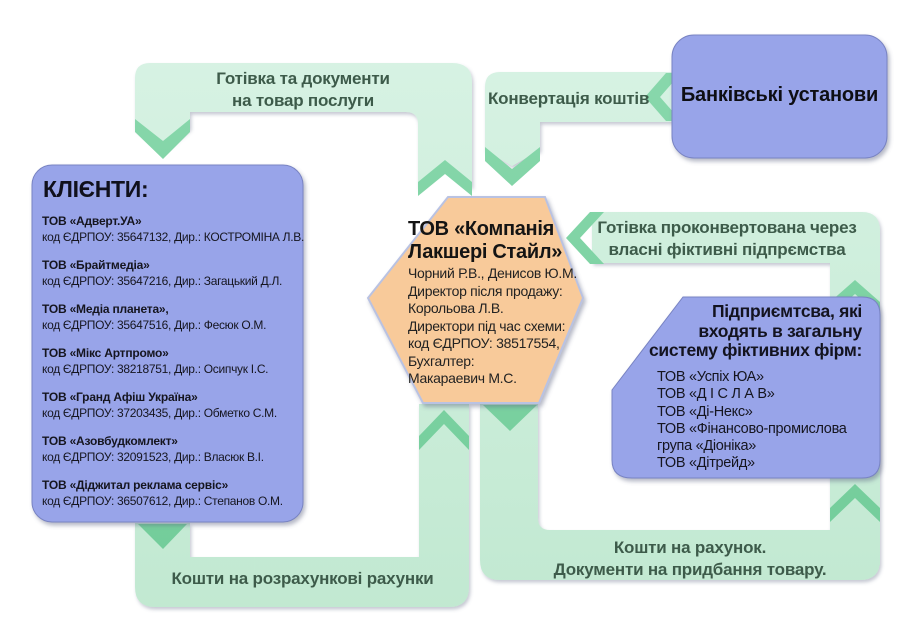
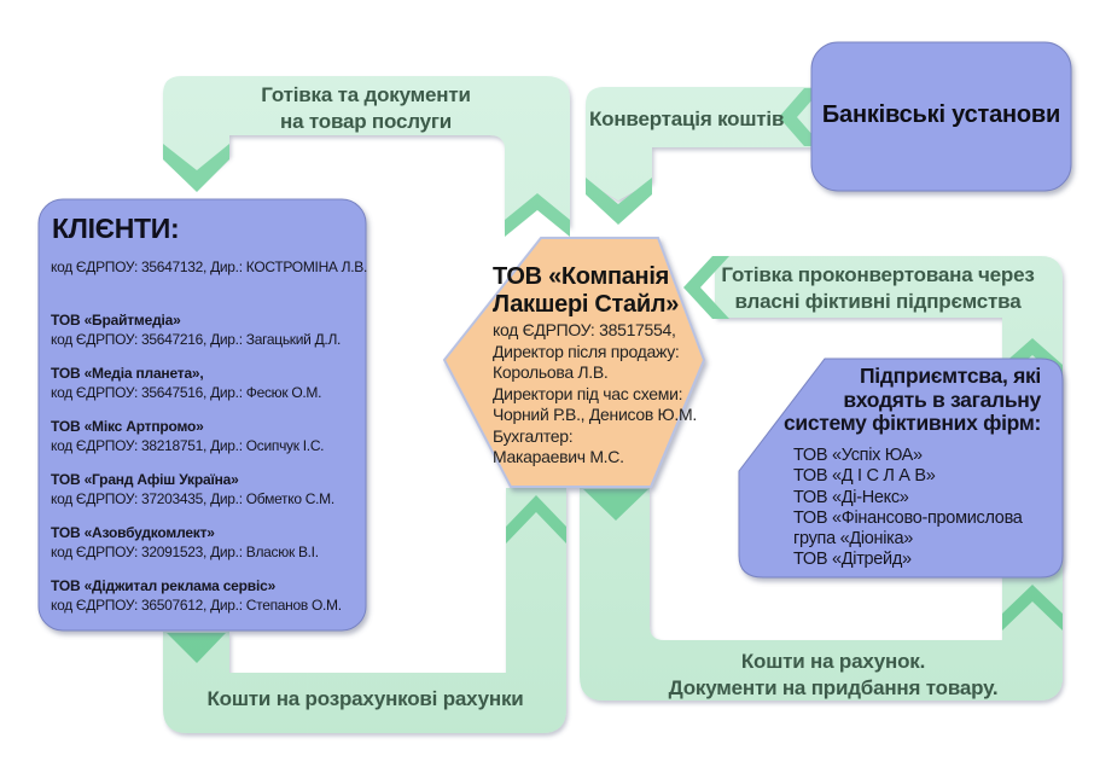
  Готівка та документи
  на товар послуги
  Конвертація коштів
  Готівка проконвертована через
  власні фіктивні підпрємства
  Кошти на розрахункові рахунки
  Кошти на рахунок.
  Документи на придбання товару.
  Банківські установи
  КЛІЄНТИ:
- ТОВ «Адверт.УА»
  код ЄДРПОУ: 35647132, Дир.: КОСТРОМІНА Л.В.
  ТОВ «Брайтмедіа»
  код ЄДРПОУ: 35647216, Дир.: Загацький Д.Л.
  ТОВ «Медіа планета»,
  код ЄДРПОУ: 35647516, Дир.: Фесюк О.М.
  ТОВ «Мікс Артпромо»
  код ЄДРПОУ: 38218751, Дир.: Осипчук І.С.
  ТОВ «Гранд Афіш Україна»
  код ЄДРПОУ: 37203435, Дир.: Обметко С.М.
  ТОВ «Азовбудкомлект»
  код ЄДРПОУ: 32091523, Дир.: Власюк В.І.
  ТОВ «Діджитал реклама сервіс»
  код ЄДРПОУ: 36507612, Дир.: Степанов О.М.
  ТОВ «Компанія
  Лакшері Стайл»
- Чорний Р.В., Денисов Ю.М.
+ код ЄДРПОУ: 38517554,
  Директор після продажу:
  Корольова Л.В.
  Директори під час схеми:
- код ЄДРПОУ: 38517554,
+ Чорний Р.В., Денисов Ю.М.
  Бухгалтер:
  Макараевич М.С.
  Підприємтсва, які
  входять в загальну
  систему фіктивних фірм:
  ТОВ «Успіх ЮА»
  ТОВ «Д І С Л А В»
  ТОВ «Ді-Некс»
  ТОВ «Фінансово-промислова
  група «Діоніка»
  ТОВ «Дітрейд»
